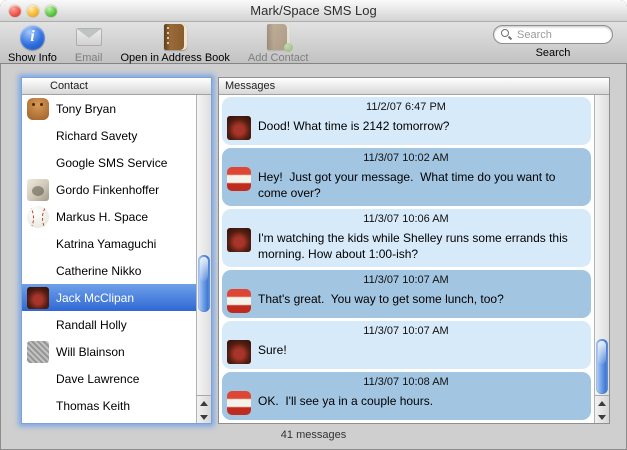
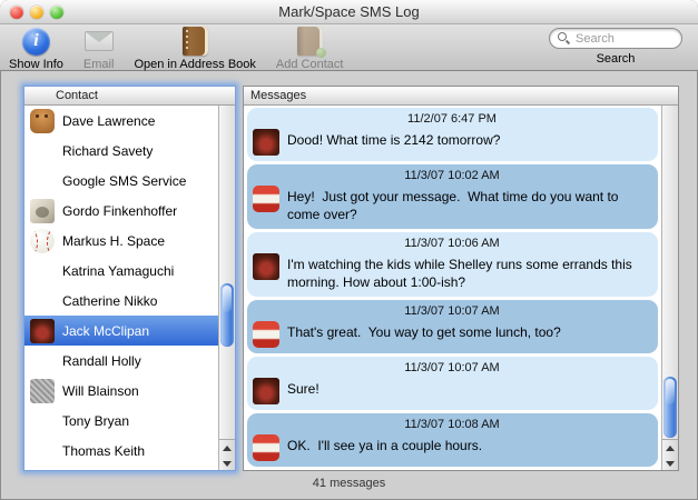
  Mark/Space SMS Log
  Show Info
  Email
  Open in Address Book
  Add Contact
  Search
  Search
  Contact
- Tony Bryan
+ Dave Lawrence
  Richard Savety
  Google SMS Service
  Gordo Finkenhoffer
  Markus H. Space
  Katrina Yamaguchi
  Catherine Nikko
  Jack McClipan
  Randall Holly
  Will Blainson
- Dave Lawrence
+ Tony Bryan
  Thomas Keith
  Messages
  11/2/07 6:47 PM
  Dood! What time is 2142 tomorrow?
  11/3/07 10:02 AM
  Hey! Just got your message. What time do you want to come over?
  11/3/07 10:06 AM
  I'm watching the kids while Shelley runs some errands this morning. How about 1:00-ish?
  11/3/07 10:07 AM
  That's great. You way to get some lunch, too?
  11/3/07 10:07 AM
  Sure!
  11/3/07 10:08 AM
  OK. I'll see ya in a couple hours.
  41 messages
